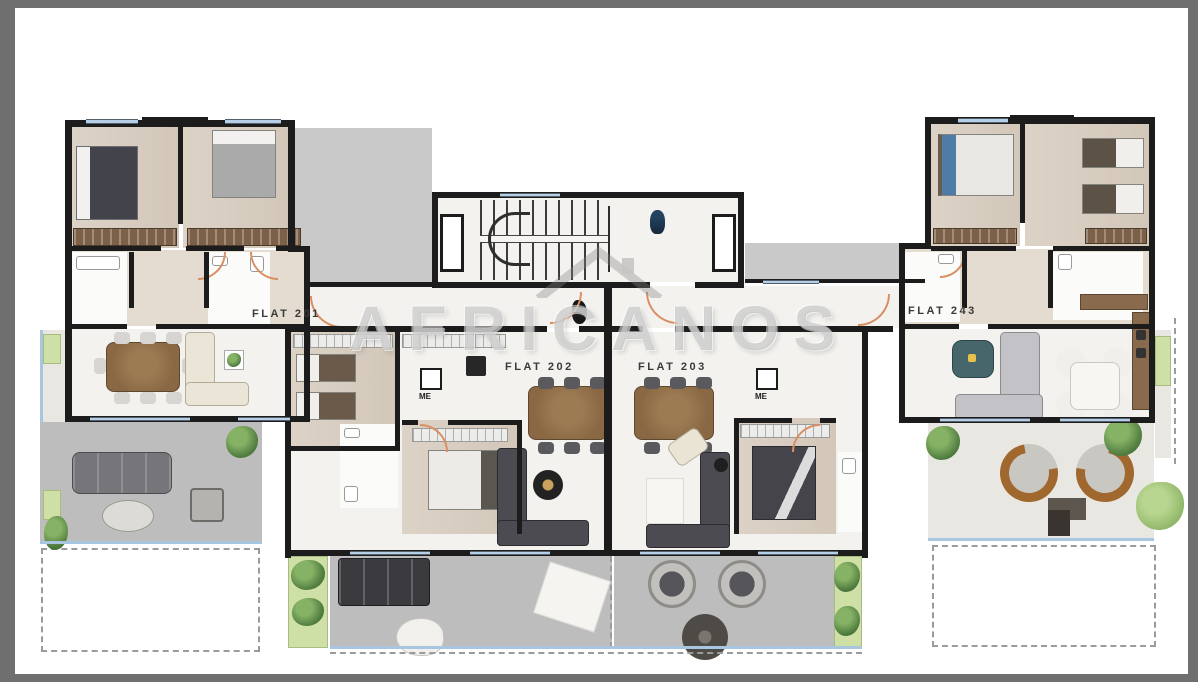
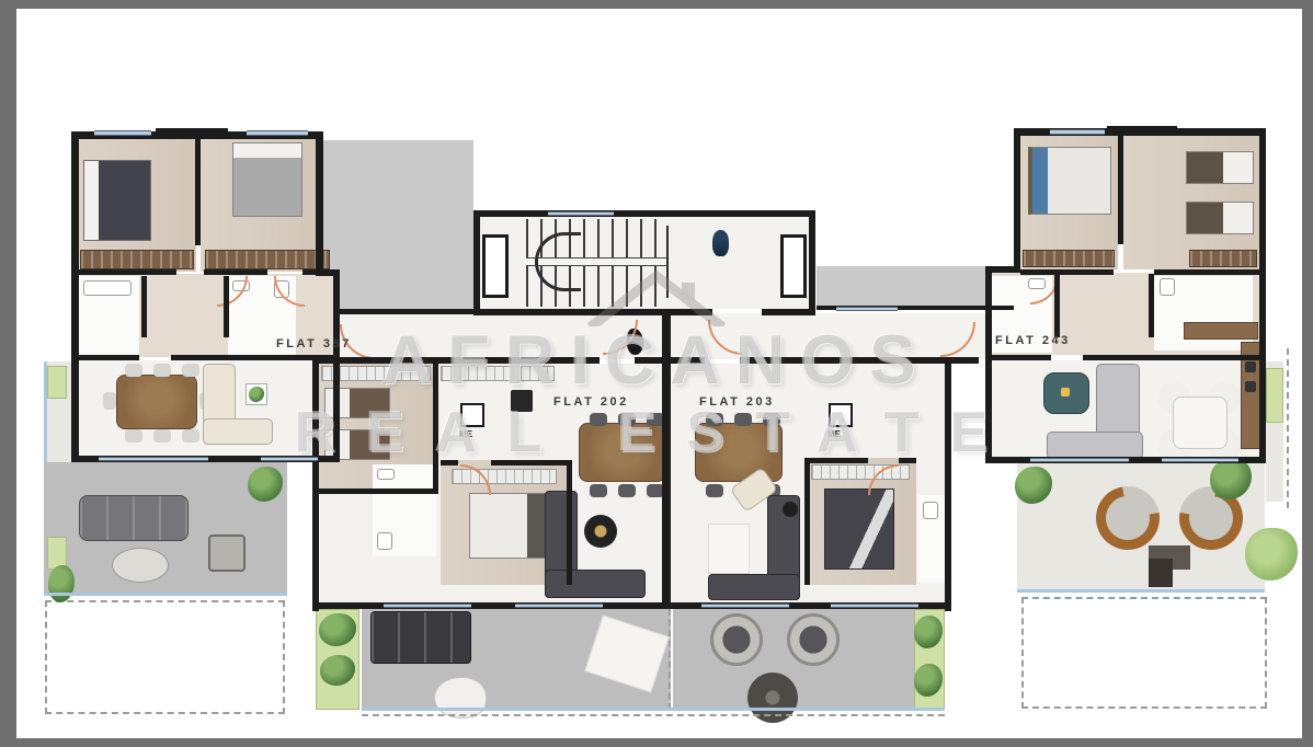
  ME
  ME
- FLAT 201
+ FLAT 357
  FLAT 202
  FLAT 203
  FLAT 243
  AFRICANOS
+ REAL ESTATE
